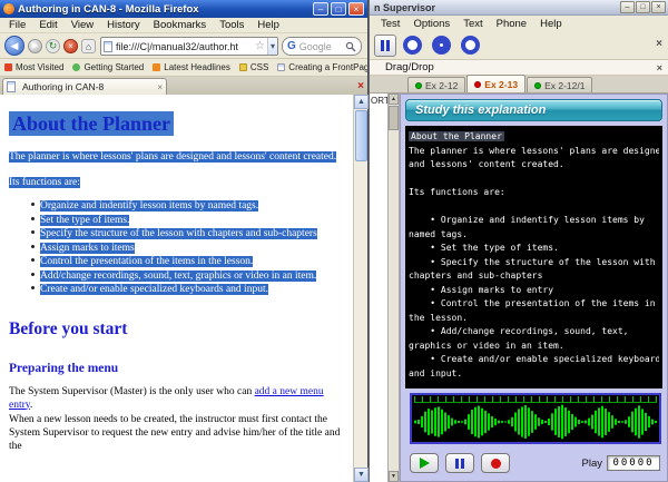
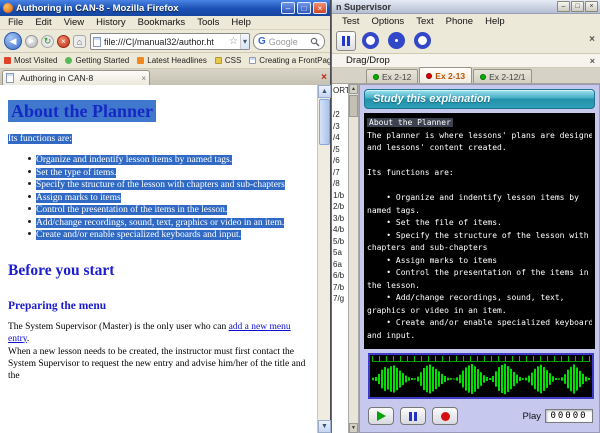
  Authoring in CAN-8 - Mozilla Firefox
  –
  □
  ×
  File
  Edit
  View
  History
  Bookmarks
  Tools
  Help
  ◀
  ↻
  ×
  ⌂
  file:///C|/manual32/author.ht
  ☆
  ▾
  G
  Google
  Most Visited
  Getting Started
  Latest Headlines
  CSS
  Creating a FrontPag
  Authoring in CAN-8
  ×
  ×
  About the Planner
- The planner is where lessons' plans are designed and lessons' content created.
  Its functions are:
  Organize and indentify lesson items by named tags.
  Set the type of items.
  Specify the structure of the lesson with chapters and sub-chapters
  Assign marks to items
  Control the presentation of the items in the lesson.
  Add/change recordings, sound, text, graphics or video in an item.
  Create and/or enable specialized keyboards and input.
  Before you start
  Preparing the menu
  The System Supervisor (Master) is the only user who can add a new menu entry.
  When a new lesson needs to be created, the instructor must first contact the System Supervisor to request the new entry and advise him/her of the title and the
  n Supervisor
  Test
  Options
  Text
  Phone
  Help
  ×
  Drag/Drop
  ×
  Ex 2-12
  Ex 2-13
  Ex 2-12/1
  ORT
+ /2
+ /3
+ /4
+ /5
+ /6
+ /7
+ /8
+ 1/b
+ 2/b
+ 3/b
+ 4/b
+ 5/b
+ 5a
+ 6a
+ 6/b
+ 7/b
+ 7/g
  Study this explanation
  About the Planner
  The planner is where lessons' plans are designe
  and lessons' content created.
  Its functions are:
  • Organize and indentify lesson items by
  named tags.
- • Set the type of items.
+ • Set the file of items.
  • Specify the structure of the lesson with
  chapters and sub-chapters
- • Assign marks to entry
+ • Assign marks to items
  • Control the presentation of the items in
  the lesson.
  • Add/change recordings, sound, text,
  graphics or video in an item.
  • Create and/or enable specialized keyboard
  and input.
  Play
  00000
